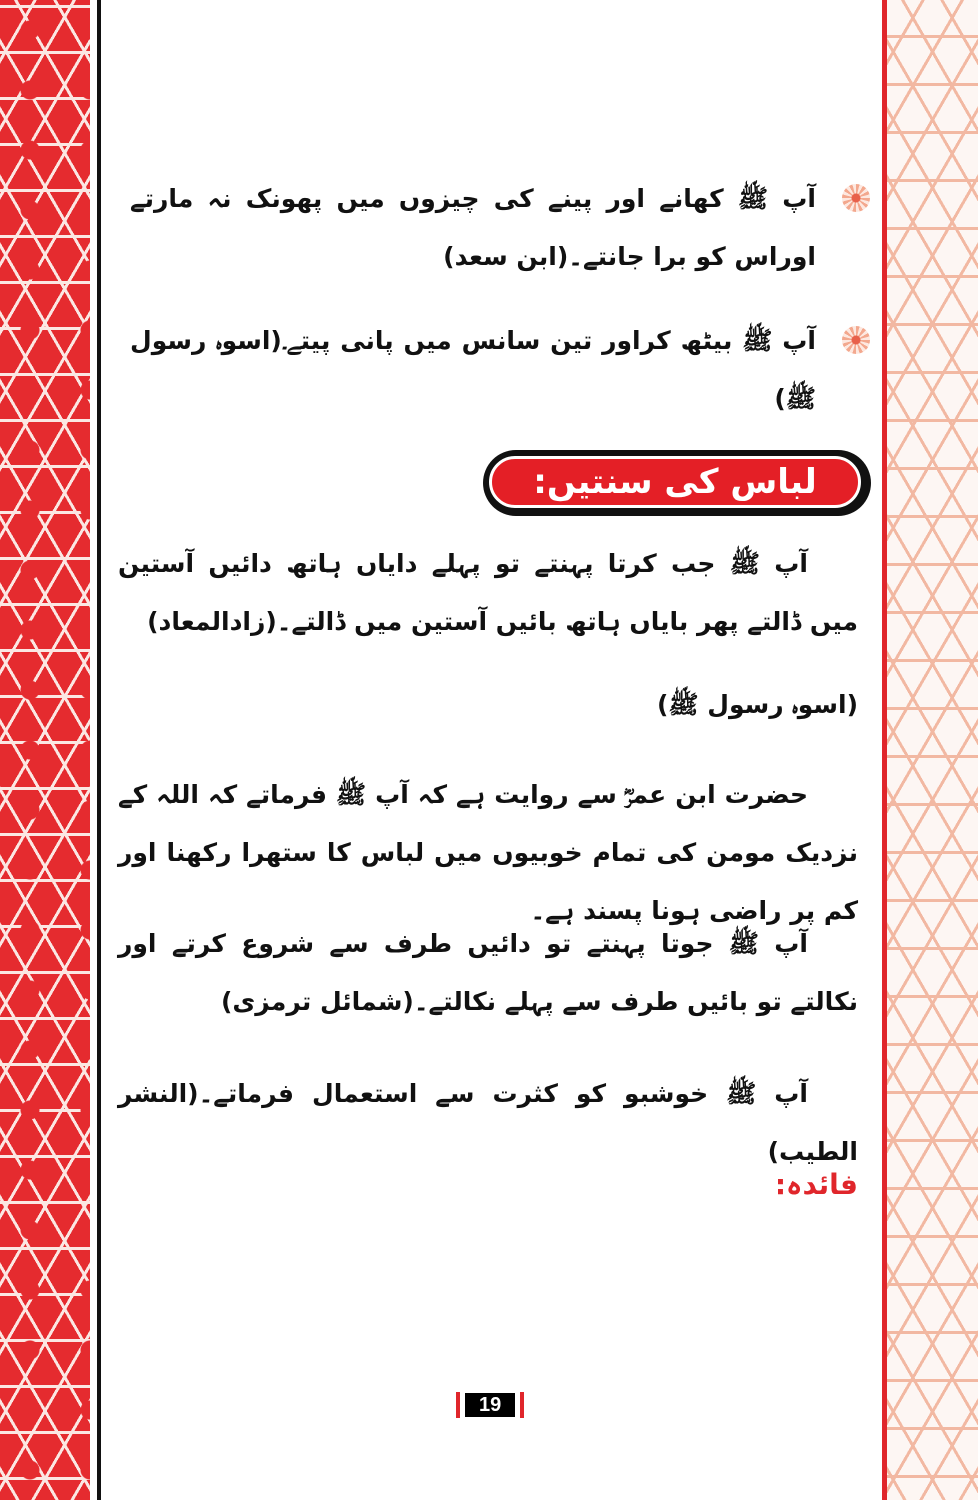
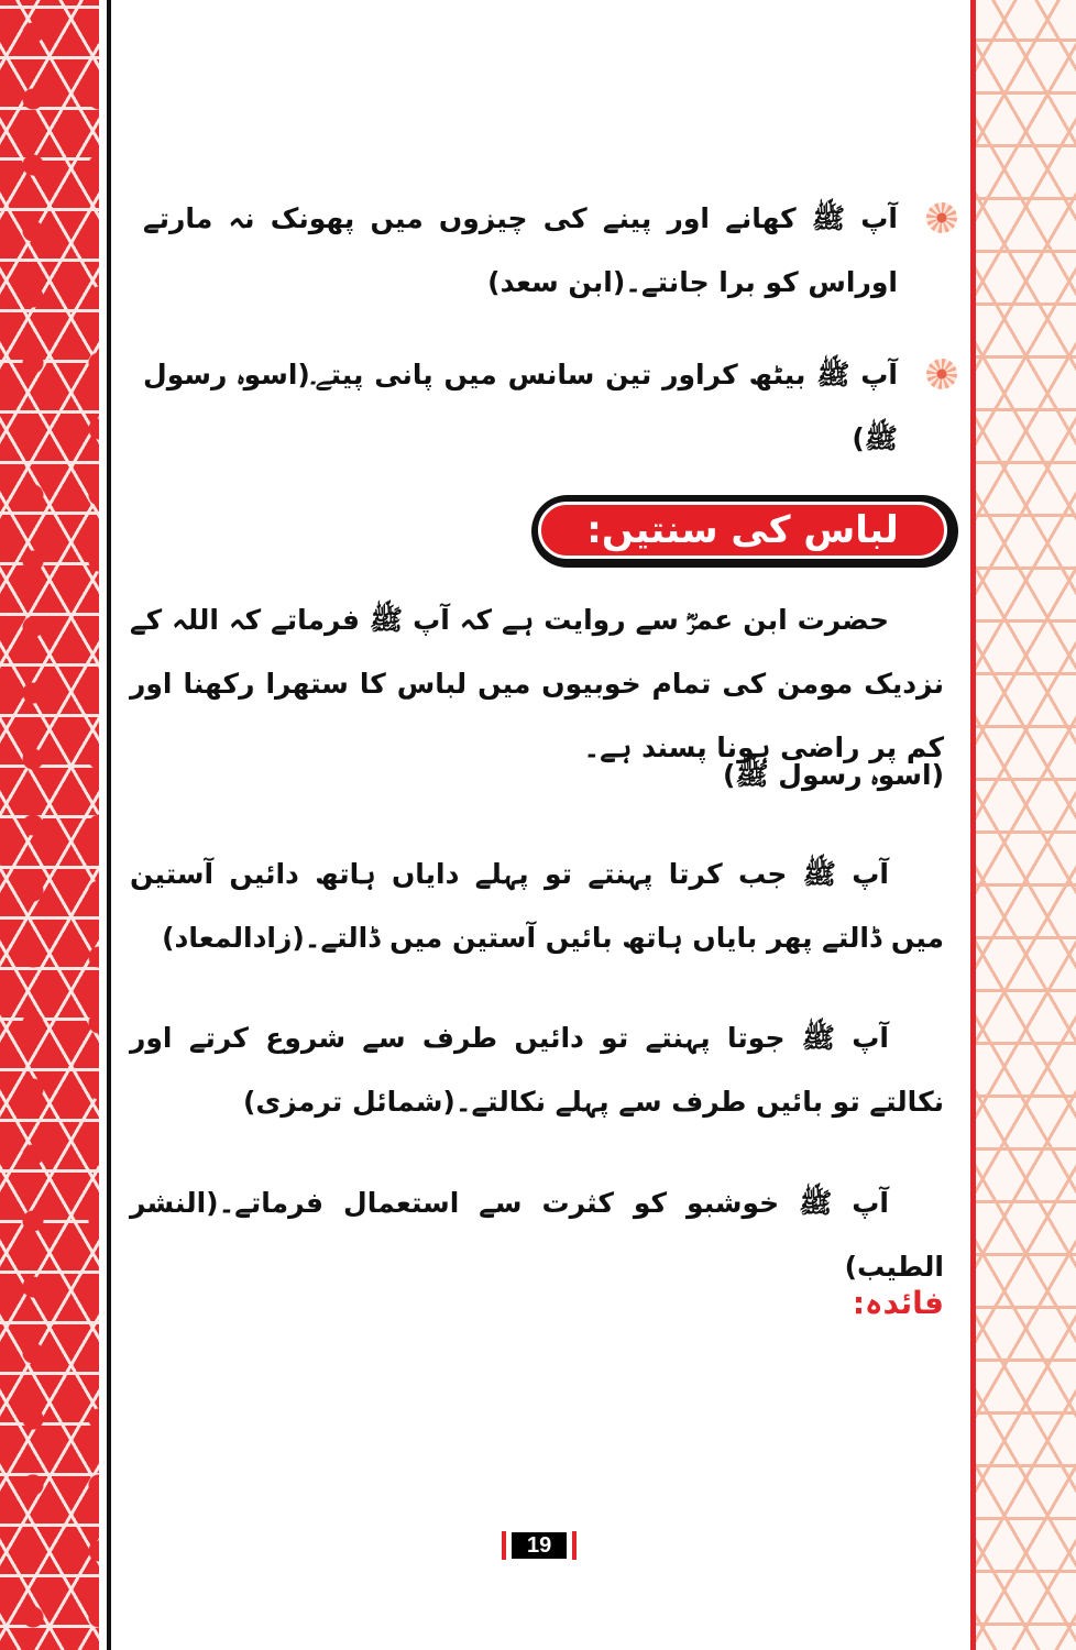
  آپ ﷺ کھانے اور پینے کی چیزوں میں پھونک نہ مارتے اوراس کو برا جانتے۔(ابن سعد)
  آپ ﷺ بیٹھ کراور تین سانس میں پانی پیتے۔(اسوہ رسول ﷺ)
  لباس کی سنتیں:
- آپ ﷺ جب کرتا پہنتے تو پہلے دایاں ہاتھ دائیں آستین میں ڈالتے پھر بایاں ہاتھ بائیں آستین میں ڈالتے۔(زادالمعاد)
+ حضرت ابن عمرؓ سے روایت ہے کہ آپ ﷺ فرماتے کہ اللہ کے نزدیک مومن کی تمام خوبیوں میں لباس کا ستھرا رکھنا اور کم پر راضی ہونا پسند ہے۔
  (اسوہ رسول ﷺ)
- حضرت ابن عمرؓ سے روایت ہے کہ آپ ﷺ فرماتے کہ اللہ کے نزدیک مومن کی تمام خوبیوں میں لباس کا ستھرا رکھنا اور کم پر راضی ہونا پسند ہے۔
+ آپ ﷺ جب کرتا پہنتے تو پہلے دایاں ہاتھ دائیں آستین میں ڈالتے پھر بایاں ہاتھ بائیں آستین میں ڈالتے۔(زادالمعاد)
  آپ ﷺ جوتا پہنتے تو دائیں طرف سے شروع کرتے اور نکالتے تو بائیں طرف سے پہلے نکالتے۔(شمائل ترمزی)
  آپ ﷺ خوشبو کو کثرت سے استعمال فرماتے۔(النشر الطیب)
  فائدہ:
  19
